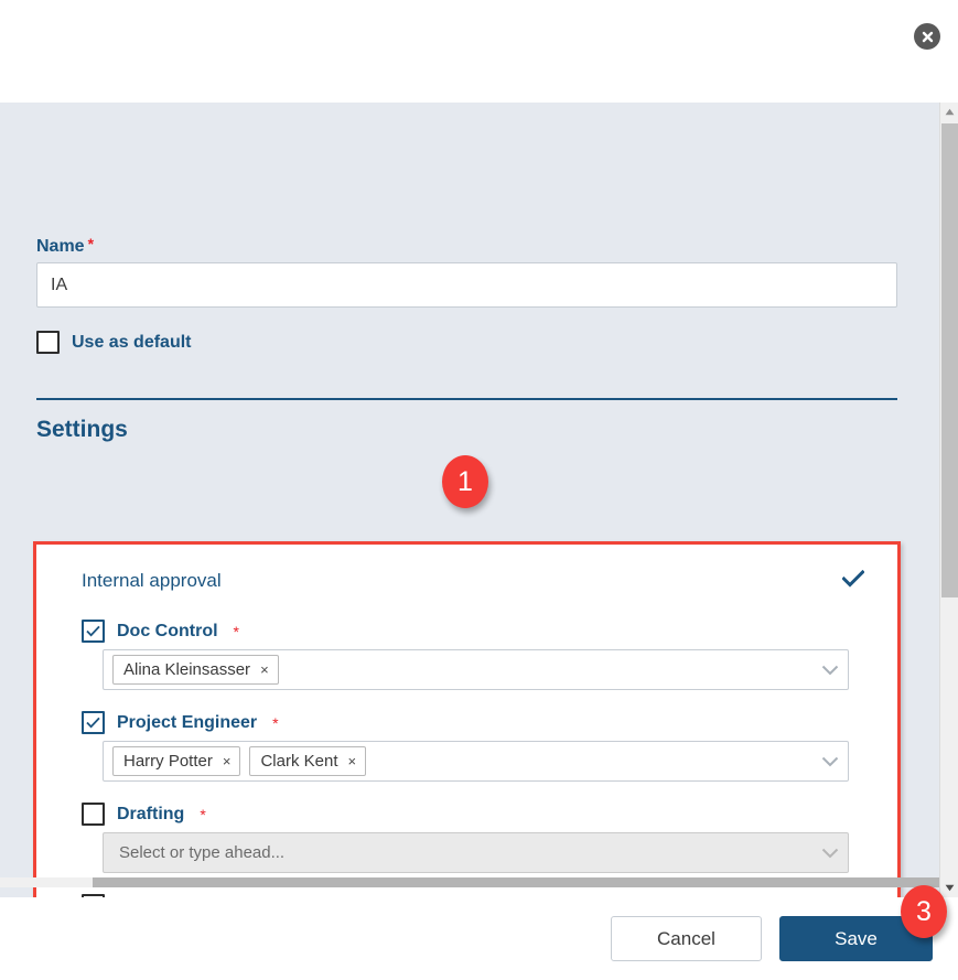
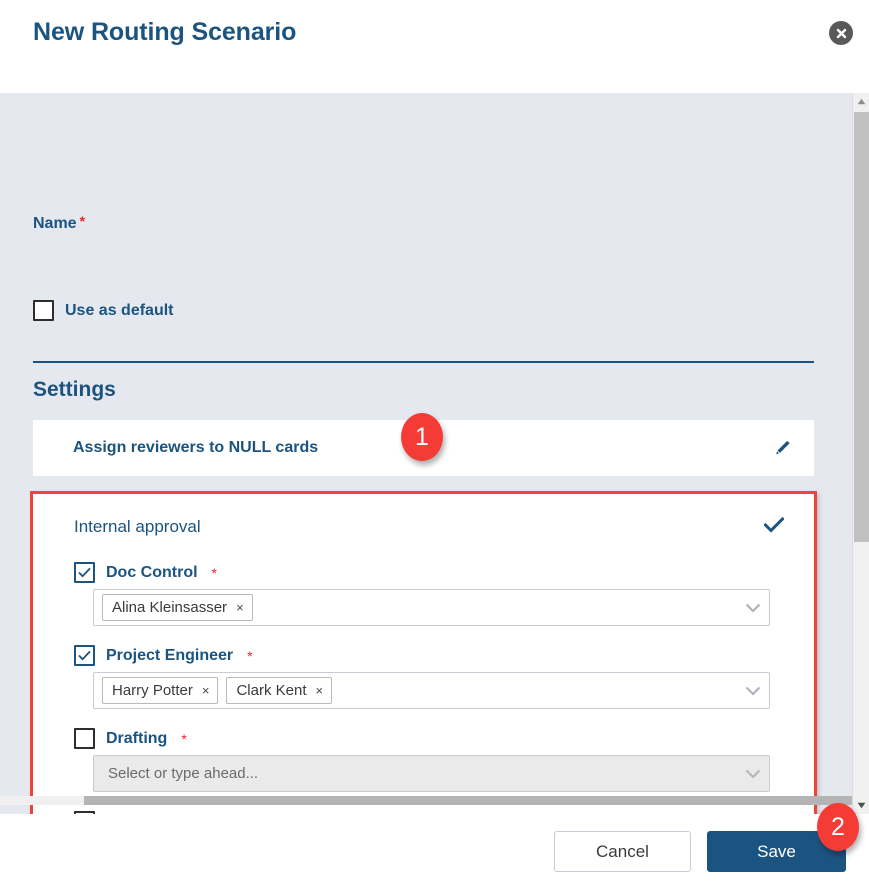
+ New Routing Scenario
  Name *
- IA
  Use as default
  Settings
+ Assign reviewers to NULL cards
  Internal approval
  Doc Control
  *
  Alina Kleinsasser
  ×
  Project Engineer
  *
  Harry Potter
  ×
  Clark Kent
  ×
  Drafting
  *
  Select or type ahead...
  Cancel
  Save
  1
- 3
+ 2
